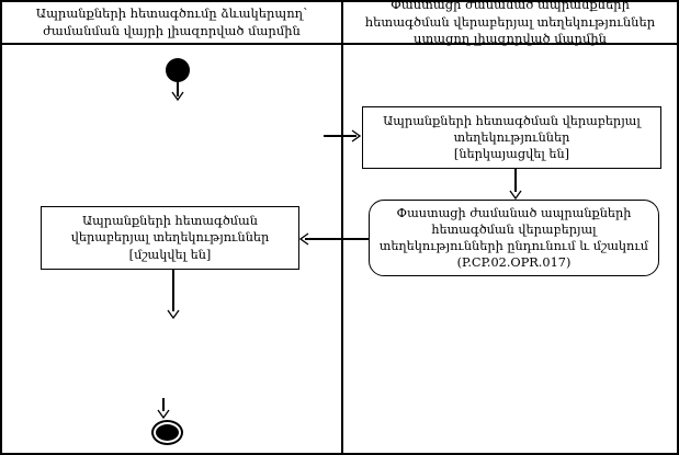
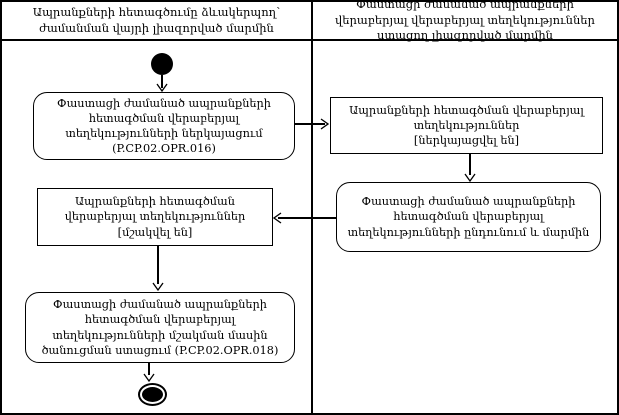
  Ապրանքների հետագծումը ձևակերպող՝ ժամանման վայրի լիազորված մարմին
- Փաստացի ժամանած ապրանքների հետագծման վերաբերյալ տեղեկություններ ստացող լիազորված մարմին
+ Փաստացի ժամանած ապրանքների վերաբերյալ վերաբերյալ տեղեկություններ ստացող լիազորված մարմին
+ Փաստացի ժամանած ապրանքների հետագծման վերաբերյալ տեղեկությունների ներկայացում
+ (P.CP.02.OPR.016)
  Ապրանքների հետագծման վերաբերյալ տեղեկություններ
  [ներկայացվել են]
- Փաստացի ժամանած ապրանքների հետագծման վերաբերյալ տեղեկությունների ընդունում և մշակում
+ Փաստացի ժամանած ապրանքների հետագծման վերաբերյալ տեղեկությունների ընդունում և մարմին
- (P.CP.02.OPR.017)
  Ապրանքների հետագծման վերաբերյալ տեղեկություններ
  [մշակվել են]
+ Փաստացի ժամանած ապրանքների հետագծման վերաբերյալ տեղեկությունների մշակման մասին ծանուցման ստացում (P.CP.02.OPR.018)
